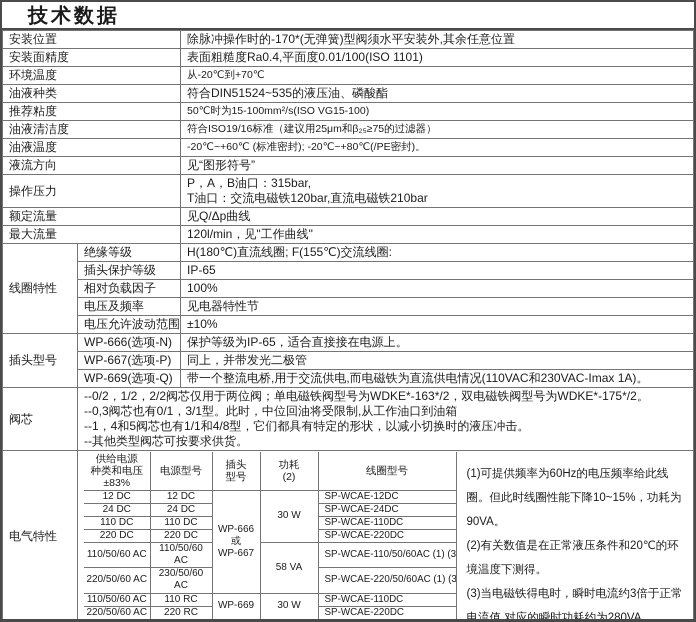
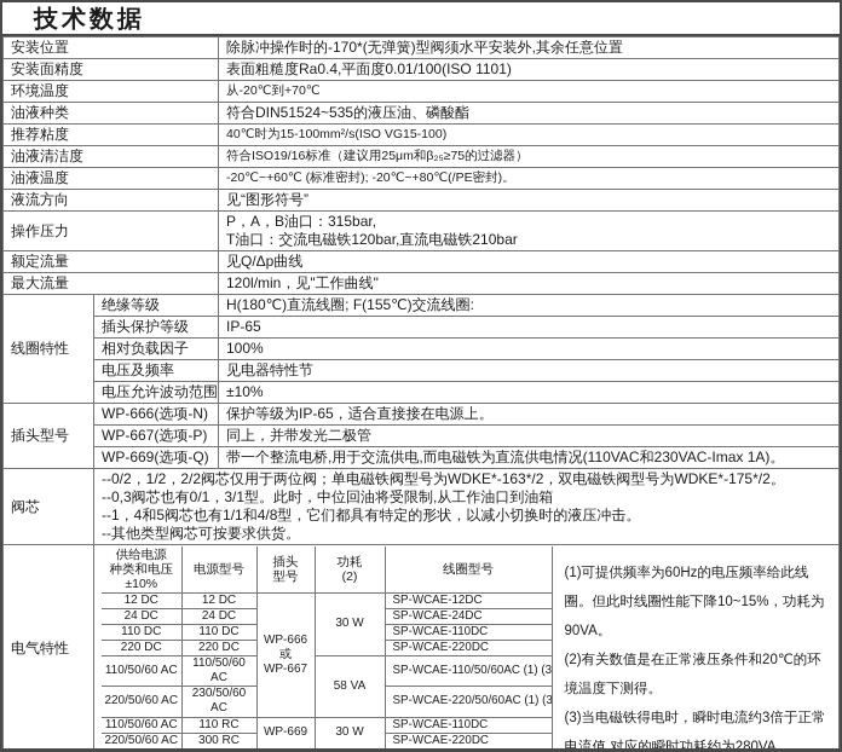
  技术数据
  安装位置	除脉冲操作时的-170*(无弹簧)型阀须水平安装外,其余任意位置
  安装面精度	表面粗糙度Ra0.4,平面度0.01/100(ISO 1101)
  环境温度	从-20℃到+70℃
  油液种类	符合DIN51524~535的液压油、磷酸酯
- 推荐粘度	50℃时为15-100mm²/s(ISO VG15-100)
+ 推荐粘度	40℃时为15-100mm²/s(ISO VG15-100)
  油液清洁度	符合ISO19/16标准（建议用25μm和β₂₅≥75的过滤器）
  油液温度	-20℃~+60℃ (标准密封); -20℃~+80℃(/PE密封)。
  液流方向	见“图形符号”
  操作压力	P，A，B油口：315bar, T油口：交流电磁铁120bar,直流电磁铁210bar
  额定流量	见Q/Δp曲线
  最大流量	120l/min，见"工作曲线"
  线圈特性	绝缘等级	H(180℃)直流线圈; F(155℃)交流线圈:
  插头保护等级	IP-65
  相对负载因子	100%
  电压及频率	见电器特性节
  电压允许波动范围	±10%
  插头型号	WP-666(选项-N)	保护等级为IP-65，适合直接接在电源上。
  WP-667(选项-P)	同上，并带发光二极管
  WP-669(选项-Q)	带一个整流电桥,用于交流供电,而电磁铁为直流供电情况(110VAC和230VAC-Imax 1A)。
  阀芯	--0/2，1/2，2/2阀芯仅用于两位阀；单电磁铁阀型号为WDKE*-163*/2，双电磁铁阀型号为WDKE*-175*/2。 --0,3阀芯也有0/1，3/1型。此时，中位回油将受限制,从工作油口到油箱 --1，4和5阀芯也有1/1和4/8型，它们都具有特定的形状，以减小切换时的液压冲击。 --其他类型阀芯可按要求供货。
  电气特性
- 供给电源 种类和电压 ±83%	电源型号	插头 型号	功耗 (2)	线圈型号
+ 供给电源 种类和电压 ±10%	电源型号	插头 型号	功耗 (2)	线圈型号
  12 DC	12 DC	WP-666 或 WP-667	30 W	SP-WCAE-12DC
  24 DC	24 DC	SP-WCAE-24DC
  110 DC	110 DC	SP-WCAE-110DC
  220 DC	220 DC	SP-WCAE-220DC
  110/50/60 AC	110/50/60 AC	58 VA	SP-WCAE-110/50/60AC (1) (3
  220/50/60 AC	230/50/60 AC	SP-WCAE-220/50/60AC (1) (3
  110/50/60 AC	110 RC	WP-669	30 W	SP-WCAE-110DC
- 220/50/60 AC	220 RC	SP-WCAE-220DC
+ 220/50/60 AC	300 RC	SP-WCAE-220DC
  	(1)可提供频率为60Hz的电压频率给此线圈。但此时线圈性能下降10~15%，功耗为90VA。 (2)有关数值是在正常液压条件和20℃的环境温度下测得。 (3)当电磁铁得电时，瞬时电流约3倍于正常电流值,对应的瞬时功耗约为280VA。
